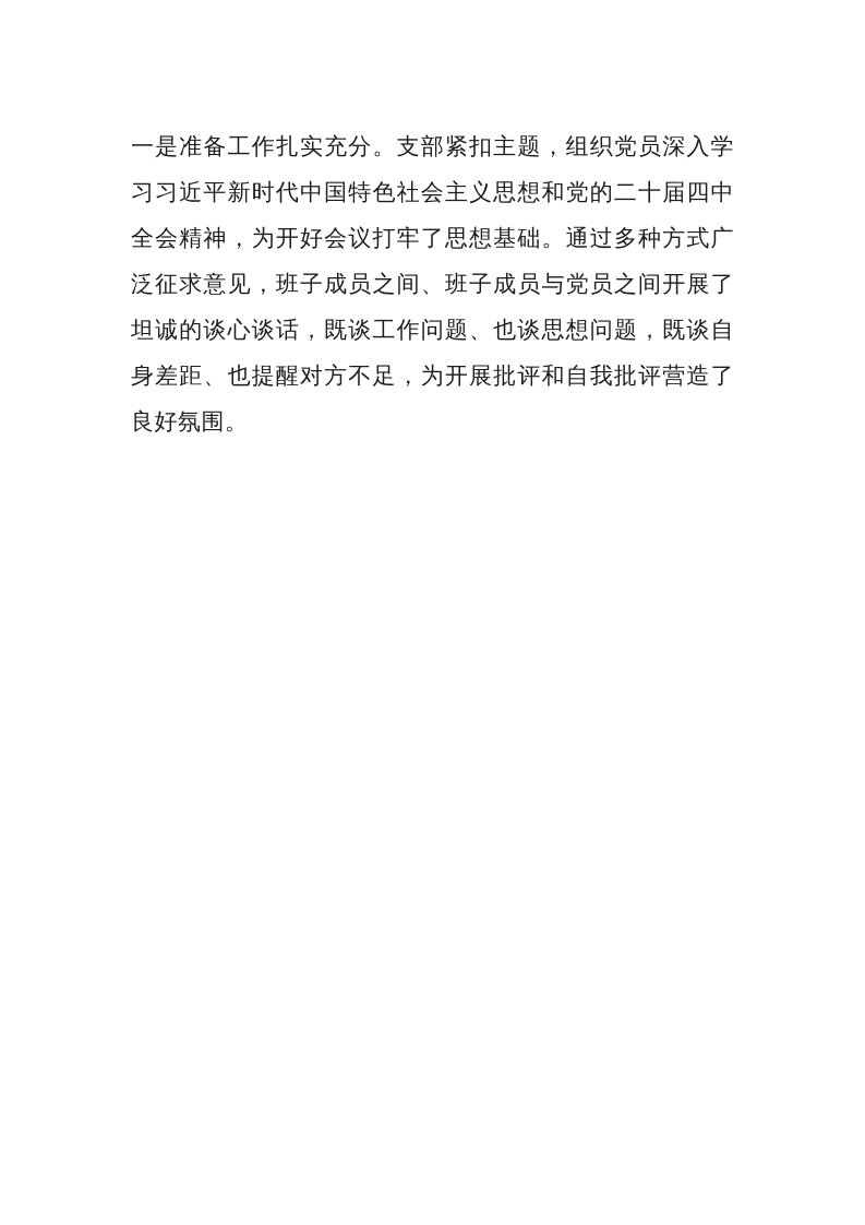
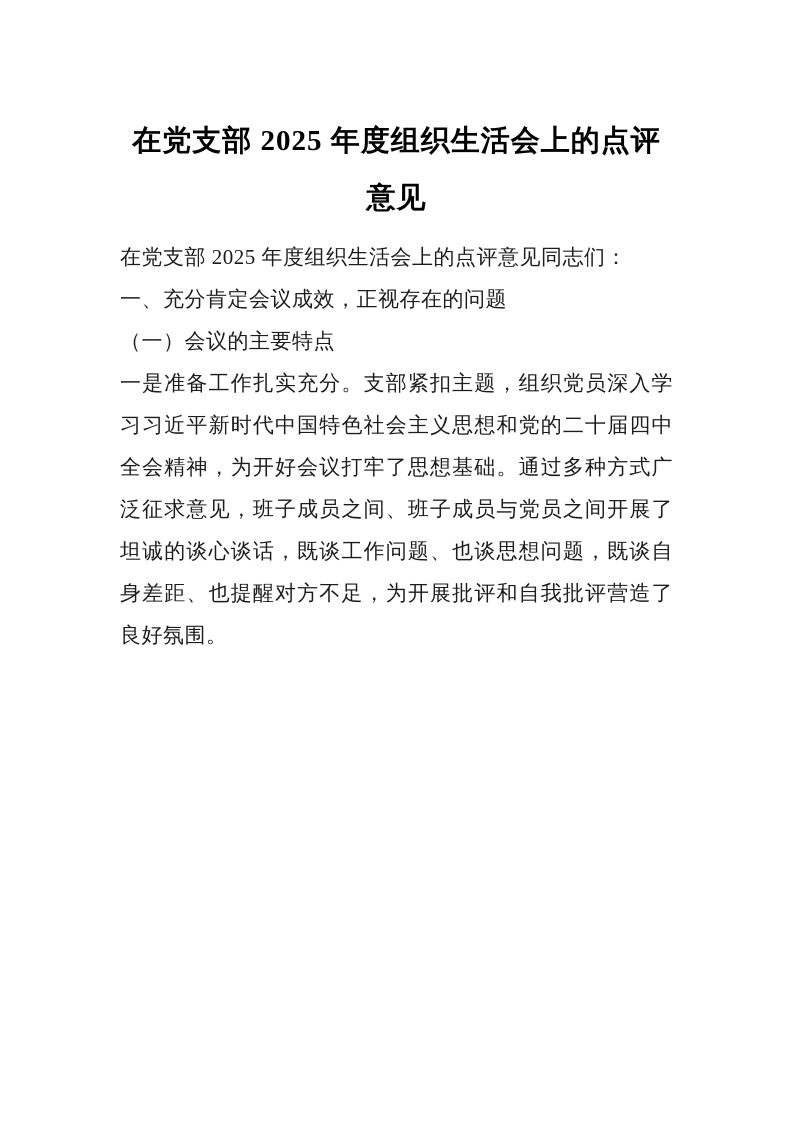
+ 在党支部 2025 年度组织生活会上的点评意见
+ 在党支部 2025 年度组织生活会上的点评意见同志们：
+ 一、充分肯定会议成效，正视存在的问题
+ （一）会议的主要特点
  一是准备工作扎实充分。支部紧扣主题，组织党员深入学习习近平新时代中国特色社会主义思想和党的二十届四中全会精神，为开好会议打牢了思想基础。通过多种方式广泛征求意见，班子成员之间、班子成员与党员之间开展了坦诚的谈心谈话，既谈工作问题、也谈思想问题，既谈自身差距、也提醒对方不足，为开展批评和自我批评营造了良好氛围。
